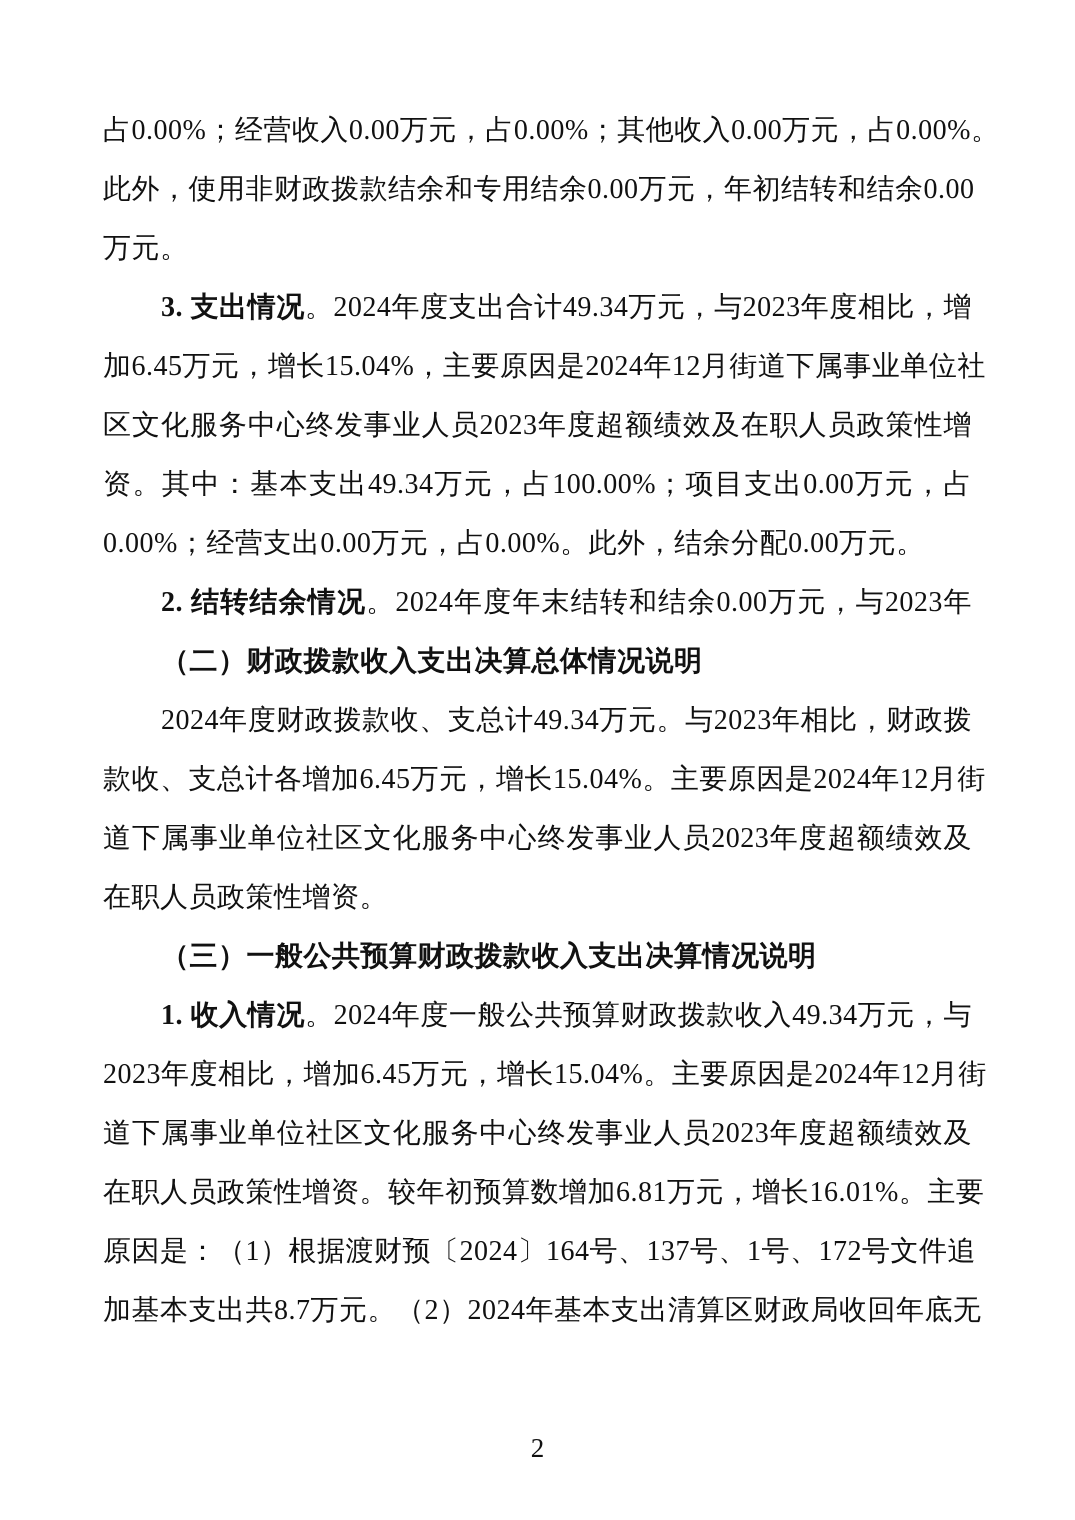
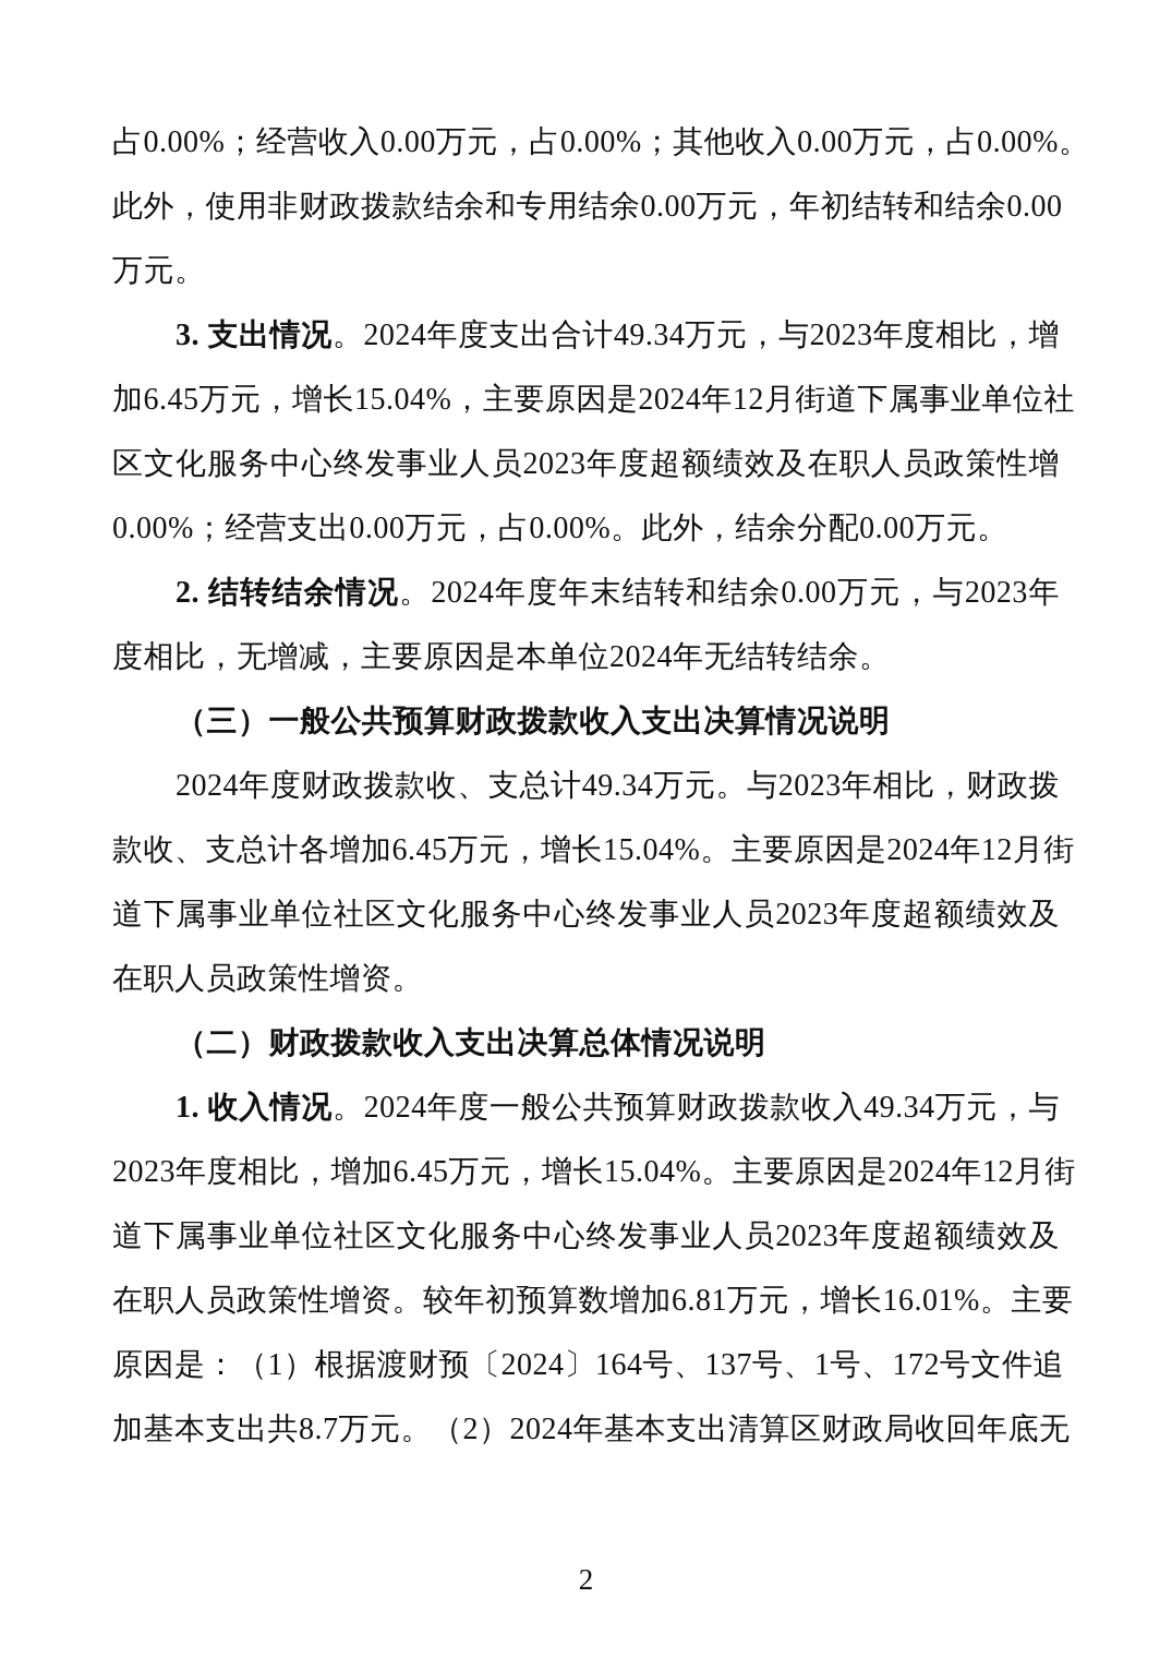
  占0.00%；经营收入0.00万元，占0.00%；其他收入0.00万元，占0.00%。
  此外，使用非财政拨款结余和专用结余0.00万元，年初结转和结余0.00
  万元。
  3. 支出情况。2024年度支出合计49.34万元，与2023年度相比，增
  加6.45万元，增长15.04%，主要原因是2024年12月街道下属事业单位社
  区文化服务中心终发事业人员2023年度超额绩效及在职人员政策性增
- 资。其中：基本支出49.34万元，占100.00%；项目支出0.00万元，占
  0.00%；经营支出0.00万元，占0.00%。此外，结余分配0.00万元。
  2. 结转结余情况。2024年度年末结转和结余0.00万元，与2023年
+ 度相比，无增减，主要原因是本单位2024年无结转结余。
- （二）财政拨款收入支出决算总体情况说明
+ （三）一般公共预算财政拨款收入支出决算情况说明
  2024年度财政拨款收、支总计49.34万元。与2023年相比，财政拨
  款收、支总计各增加6.45万元，增长15.04%。主要原因是2024年12月街
  道下属事业单位社区文化服务中心终发事业人员2023年度超额绩效及
  在职人员政策性增资。
- （三）一般公共预算财政拨款收入支出决算情况说明
+ （二）财政拨款收入支出决算总体情况说明
  1. 收入情况。2024年度一般公共预算财政拨款收入49.34万元，与
  2023年度相比，增加6.45万元，增长15.04%。主要原因是2024年12月街
  道下属事业单位社区文化服务中心终发事业人员2023年度超额绩效及
  在职人员政策性增资。较年初预算数增加6.81万元，增长16.01%。主要
  原因是：（1）根据渡财预〔2024〕164号、137号、1号、172号文件追
  加基本支出共8.7万元。（2）2024年基本支出清算区财政局收回年底无
  2
